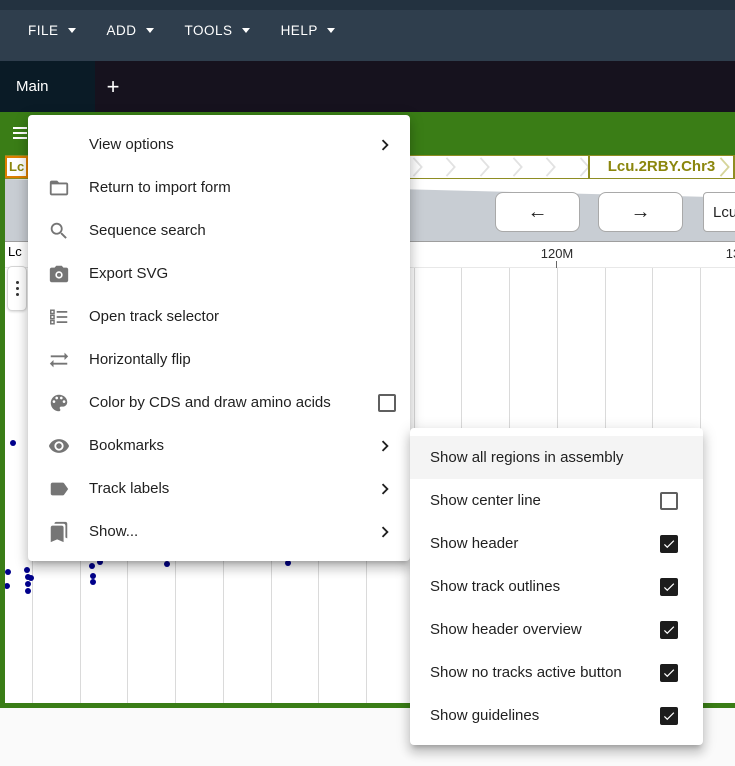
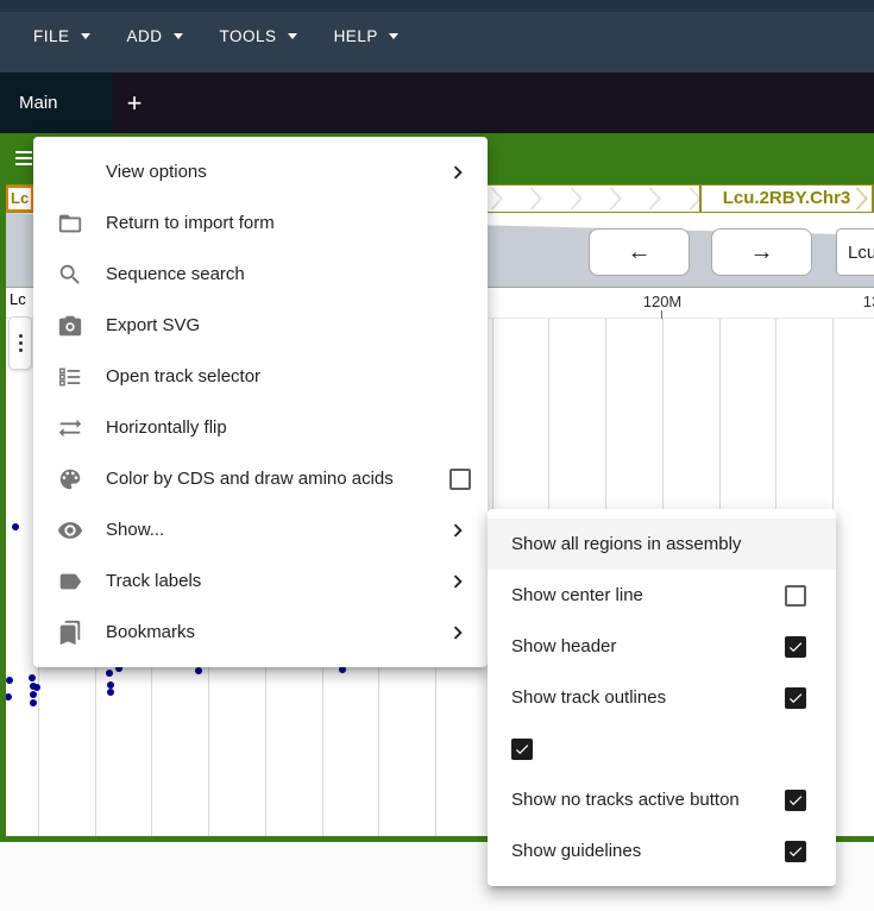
  FILE
  ADD
  TOOLS
  HELP
  Main
  +
  Lc
  Lcu.2RBY.Chr3
  ←
  →
  Lcu
  120M
  Lc
  View options
  Return to import form
  Sequence search
  Export SVG
  Open track selector
  Horizontally flip
  Color by CDS and draw amino acids
- Bookmarks
+ Show...
  Track labels
- Show...
+ Bookmarks
  Show all regions in assembly
  Show center line
  Show header
  Show track outlines
- Show header overview
  Show no tracks active button
  Show guidelines
